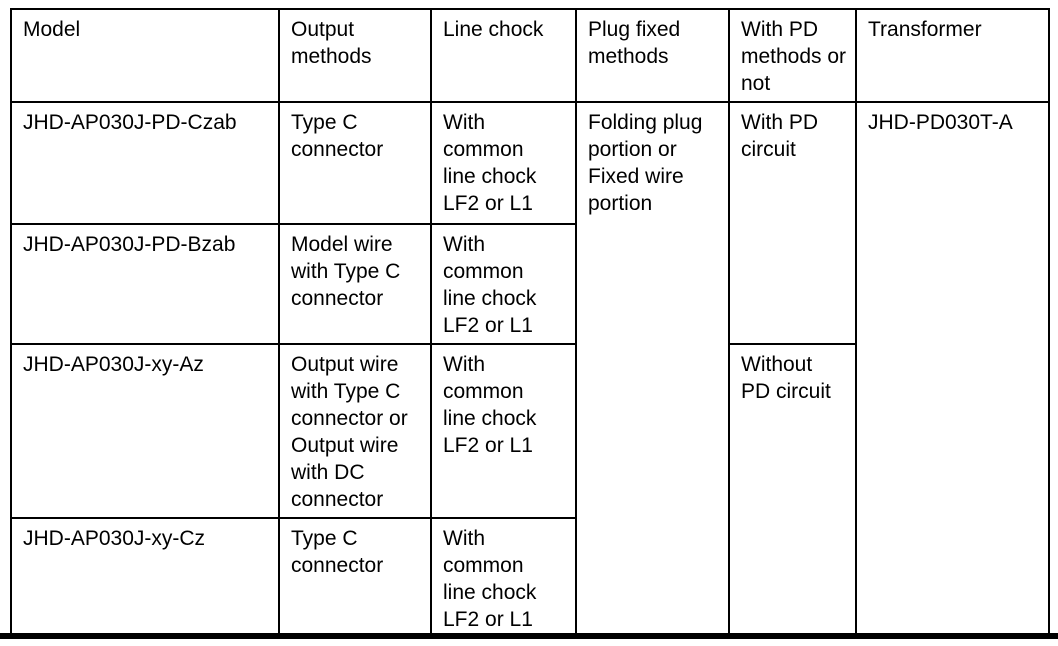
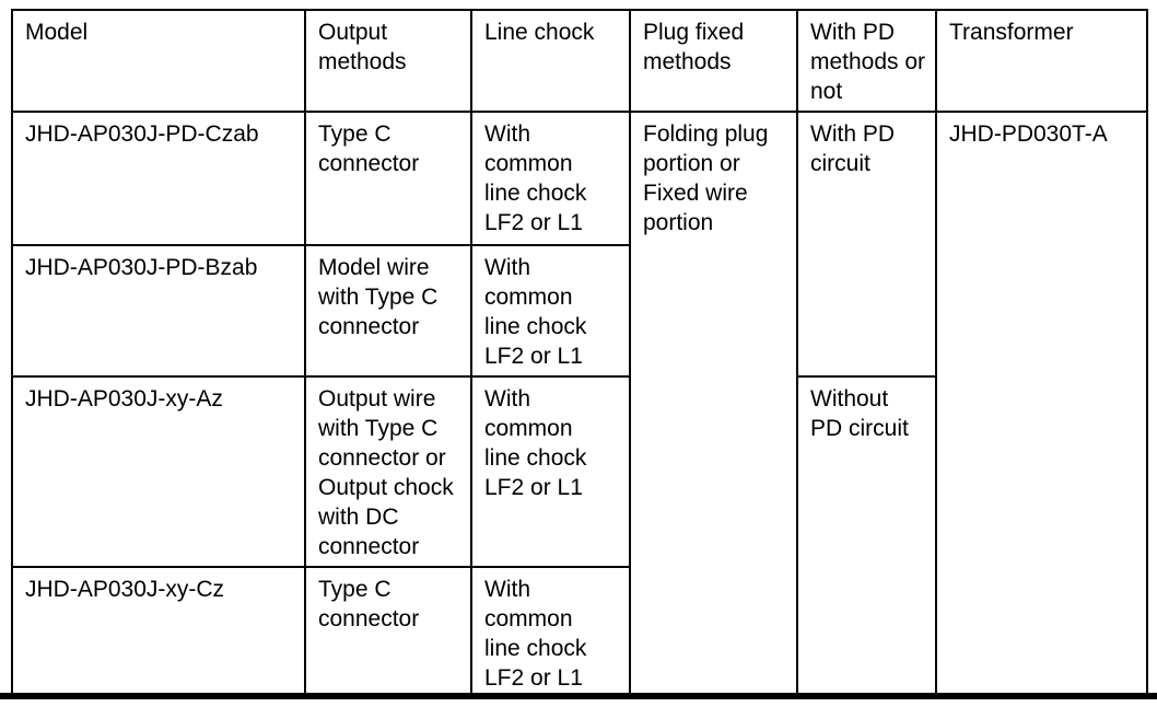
  Model	Output methods	Line chock	Plug fixed methods	With PD methods or not	Transformer
  JHD-AP030J-PD-Czab	Type C connector	With common line chock LF2 or L1	Folding plug portion or Fixed wire portion	With PD circuit	JHD-PD030T-A
  JHD-AP030J-PD-Bzab	Model wire with Type C connector	With common line chock LF2 or L1
- JHD-AP030J-xy-Az	Output wire with Type C connector or Output wire with DC connector	With common line chock LF2 or L1	Without PD circuit
+ JHD-AP030J-xy-Az	Output wire with Type C connector or Output chock with DC connector	With common line chock LF2 or L1	Without PD circuit
  JHD-AP030J-xy-Cz	Type C connector	With common line chock LF2 or L1
